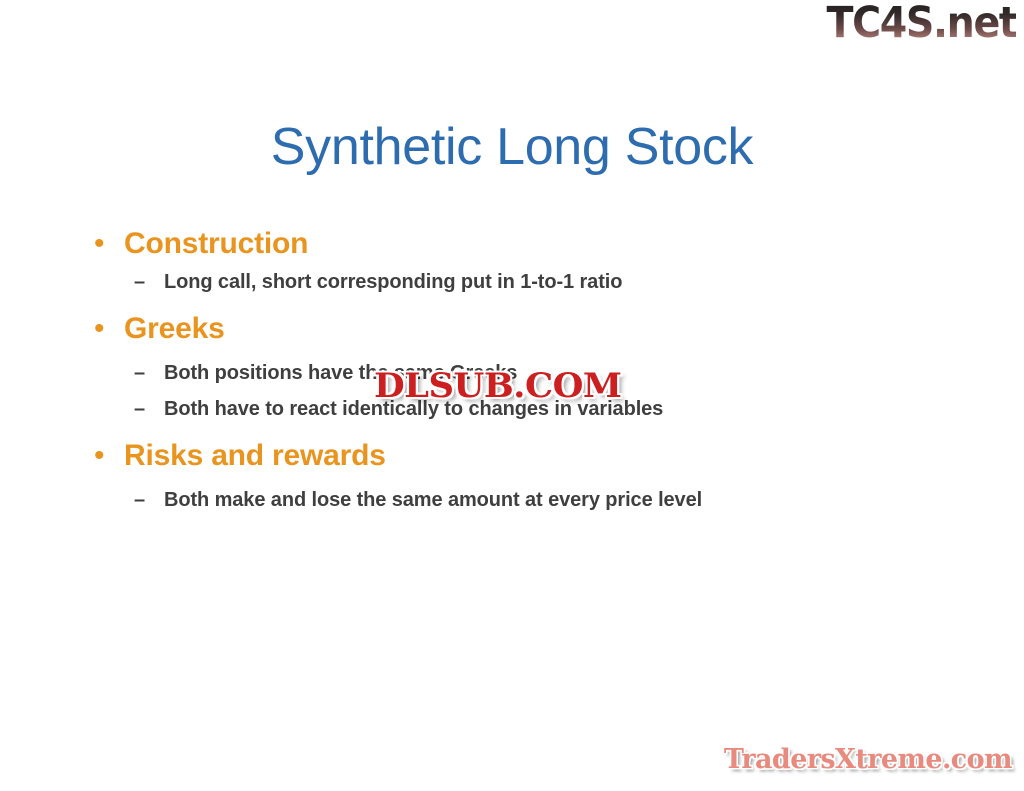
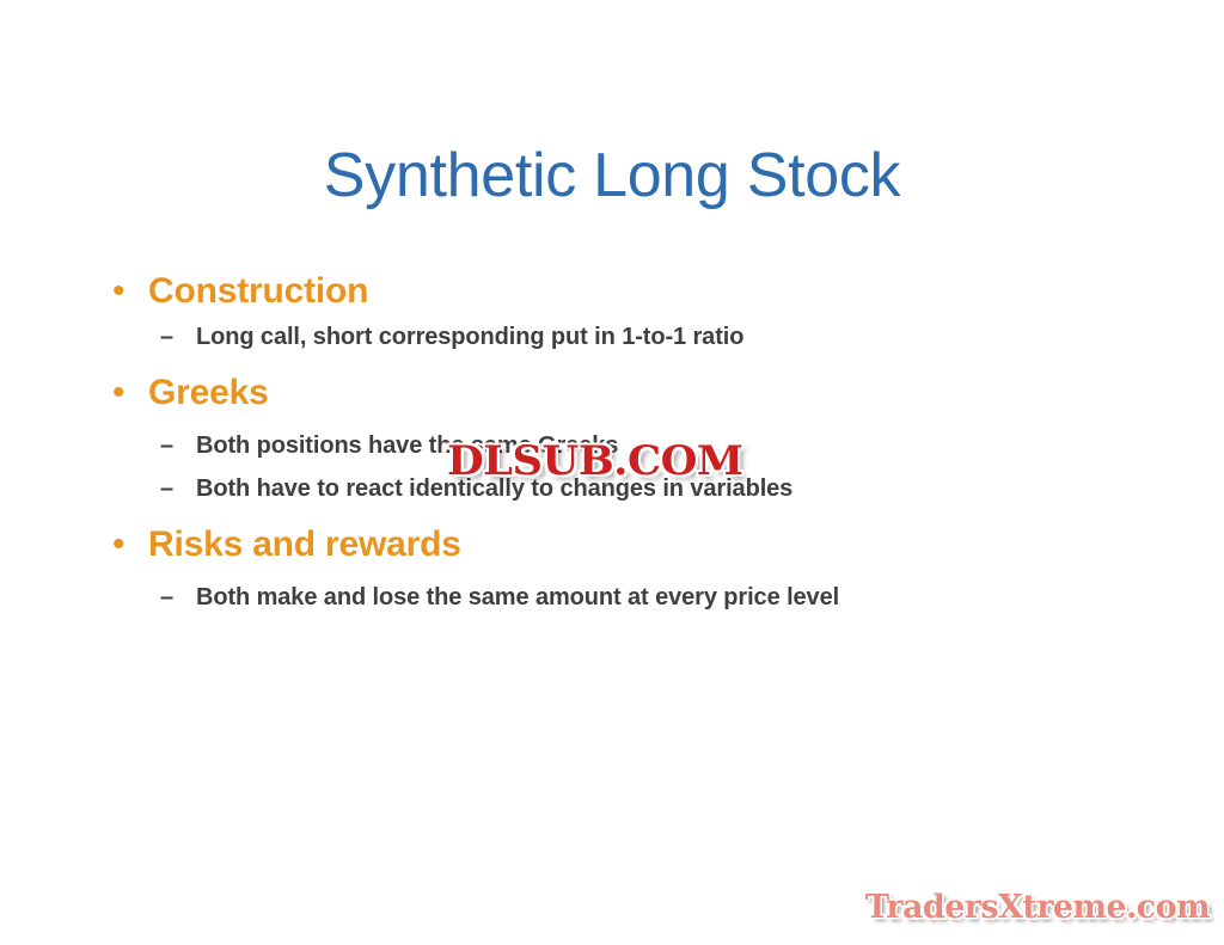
- TC4S.net
  Synthetic Long Stock
  •
  Construction
  –
  Long call, short corresponding put in 1-to-1 ratio
  •
  Greeks
  –
  Both positions have the same Greeks
  –
  Both have to react identically to changes in variables
  •
  Risks and rewards
  –
  Both make and lose the same amount at every price level
  DLSUB.COM
  TradersXtreme.com
